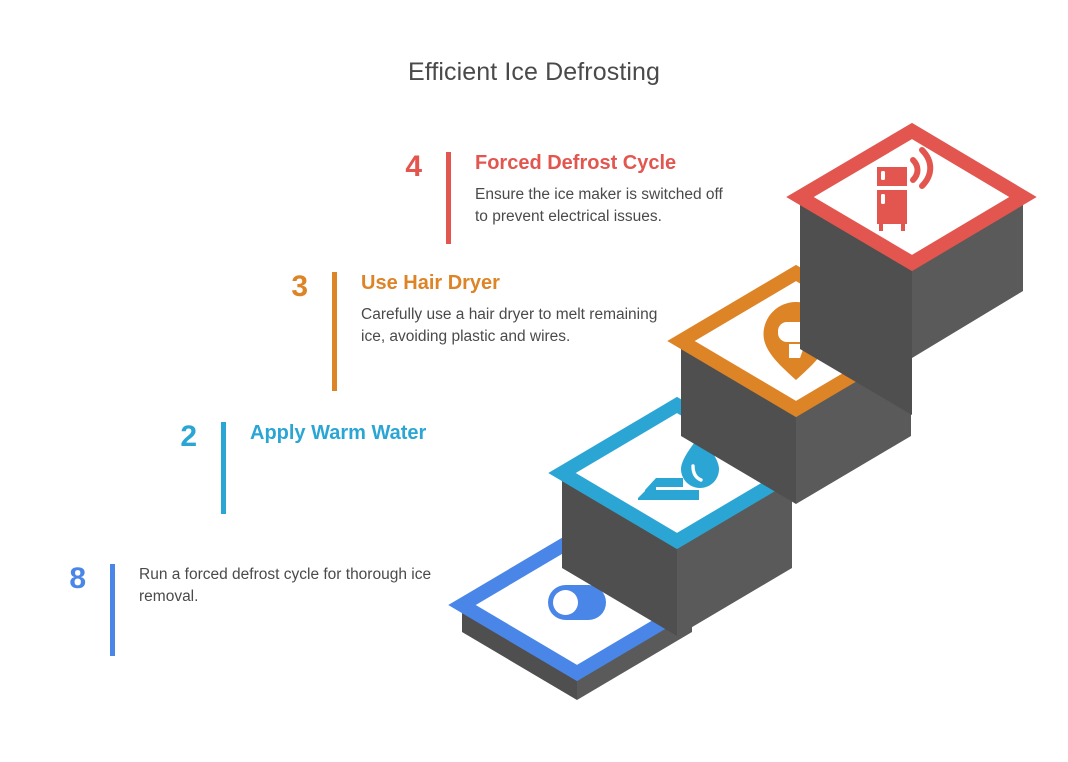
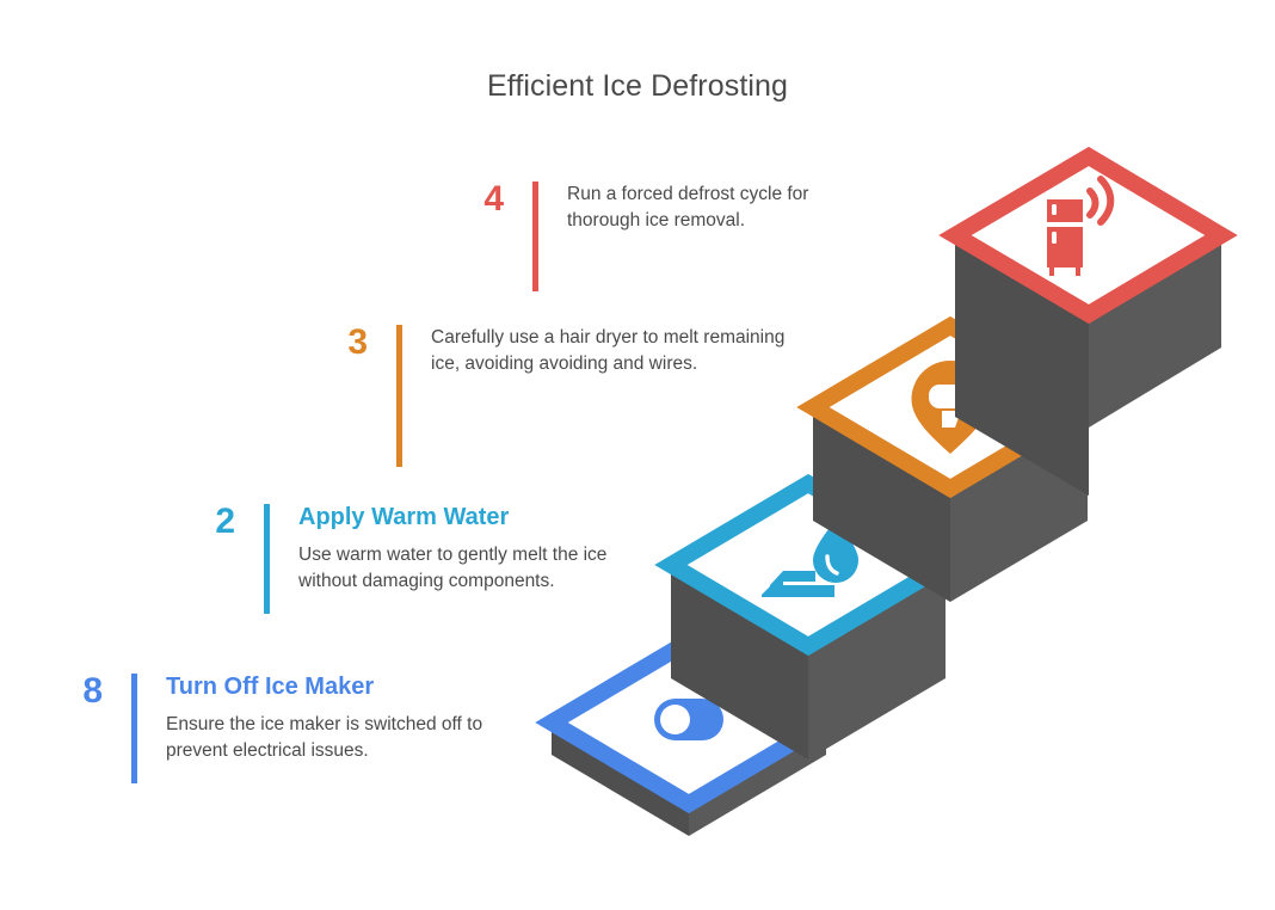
  Efficient Ice Defrosting
  4
- Forced Defrost Cycle
- Ensure the ice maker is switched off to prevent electrical issues.
+ Run a forced defrost cycle for thorough ice removal.
  3
- Use Hair Dryer
- Carefully use a hair dryer to melt remaining ice, avoiding plastic and wires.
+ Carefully use a hair dryer to melt remaining ice, avoiding avoiding and wires.
  2
  Apply Warm Water
+ Use warm water to gently melt the ice without damaging components.
  8
+ Turn Off Ice Maker
- Run a forced defrost cycle for thorough ice removal.
+ Ensure the ice maker is switched off to prevent electrical issues.
